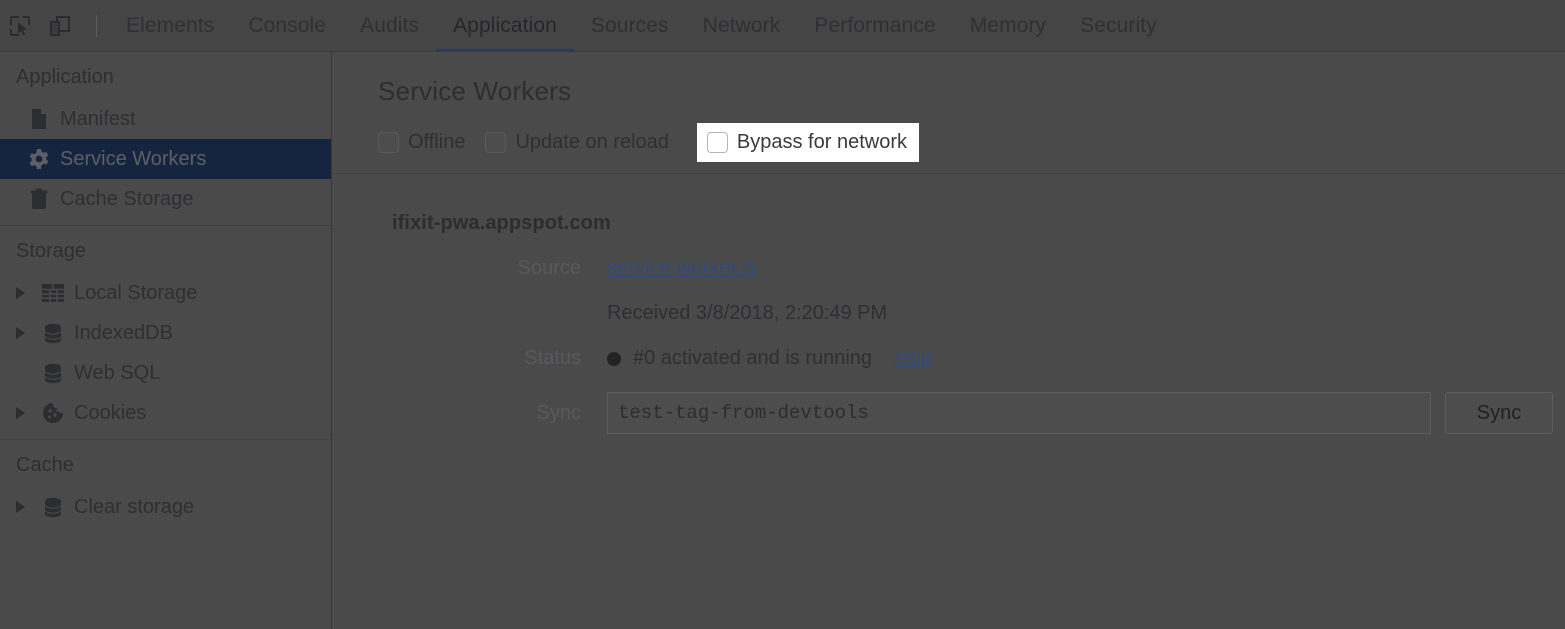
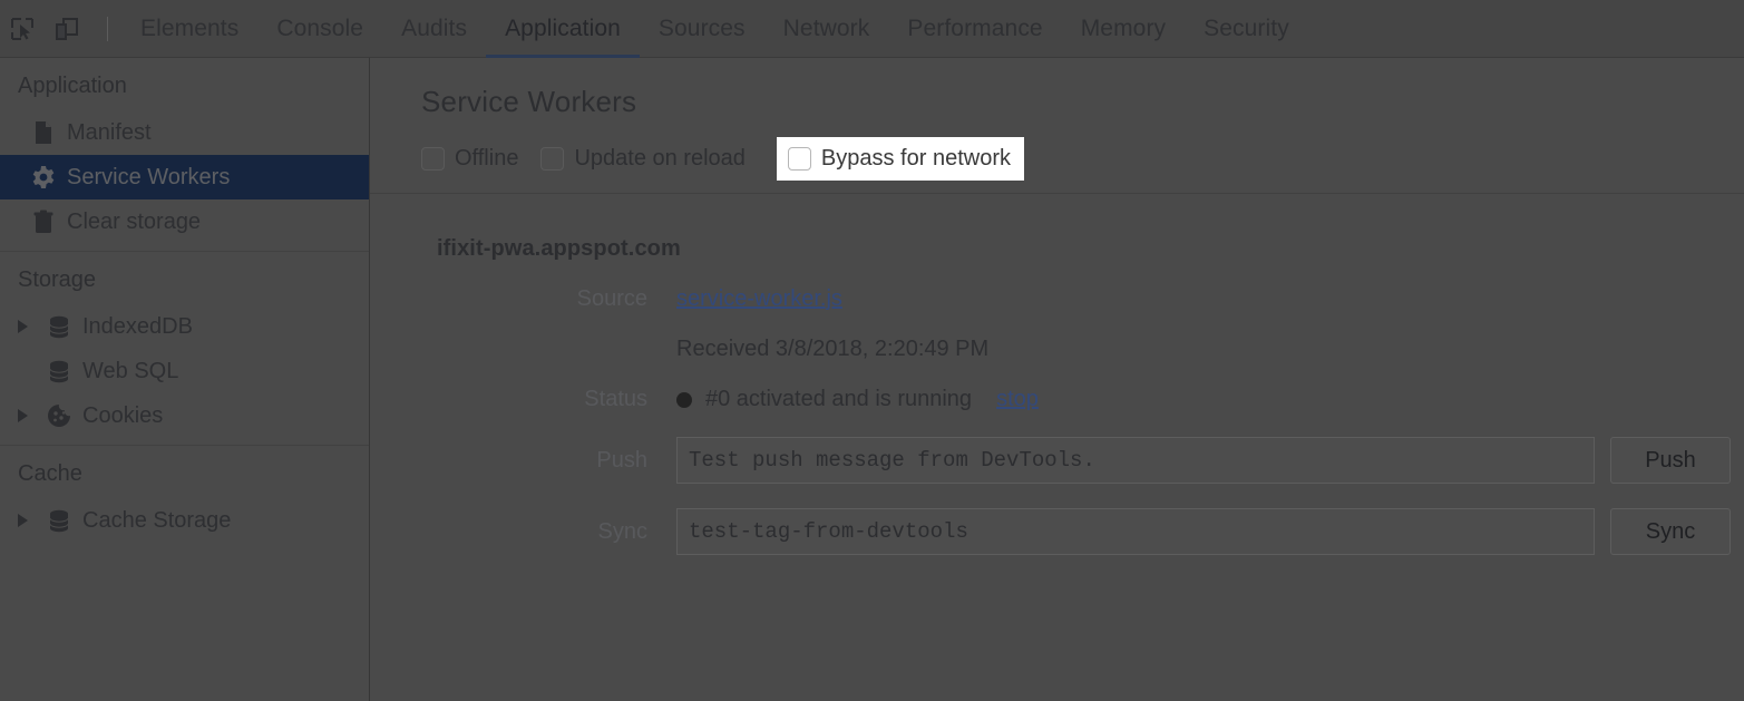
  Application
  Application
  Manifest
  Service Workers
- Cache Storage
+ Clear storage
  Storage
- Local Storage
  IndexedDB
  Web SQL
  Cookies
  Cache
- Clear storage
+ Cache Storage
  Service Workers
  Offline
  Update on reload
  Bypass for network
  ifixit-pwa.appspot.com
  service-worker.js
  Received 3/8/2018, 2:20:49 PM
  #0 activated and is running
  stop
+ Test push message from DevTools.
+ Push
  test-tag-from-devtools
  Sync
